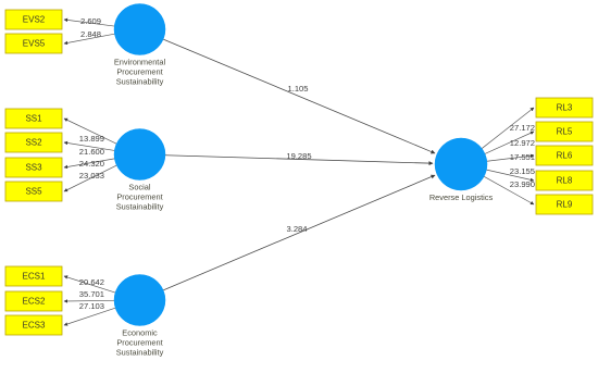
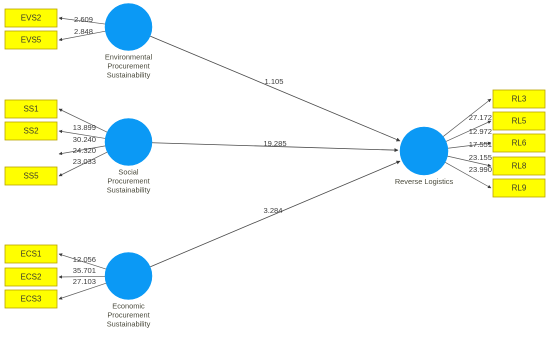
  EVS2
  EVS5
  SS1
  SS2
- SS3
  SS5
  ECS1
  ECS2
  ECS3
  RL3
  RL5
  RL6
  RL8
  RL9
  Environmental Procurement Sustainability
  Social Procurement Sustainability
  Economic Procurement Sustainability
  Reverse Logistics
  2.609
  2.848
  13.899
- 21.600
+ 30.240
  24.320
  23.033
- 20.642
+ 12.056
  35.701
  27.103
  27.172
  12.972
  17.551
  23.155
  23.990
  1.105
  19.285
  3.284
